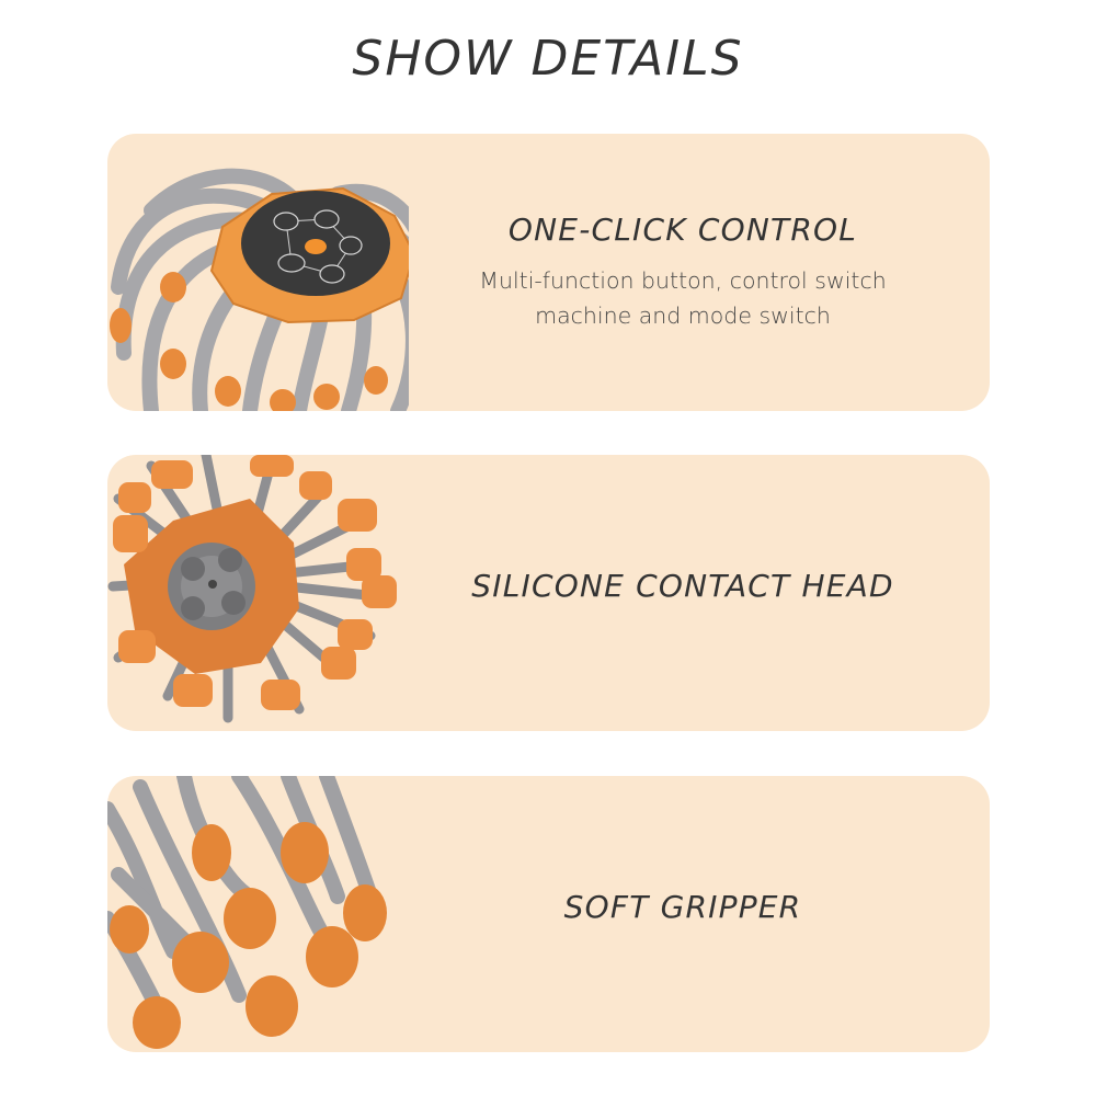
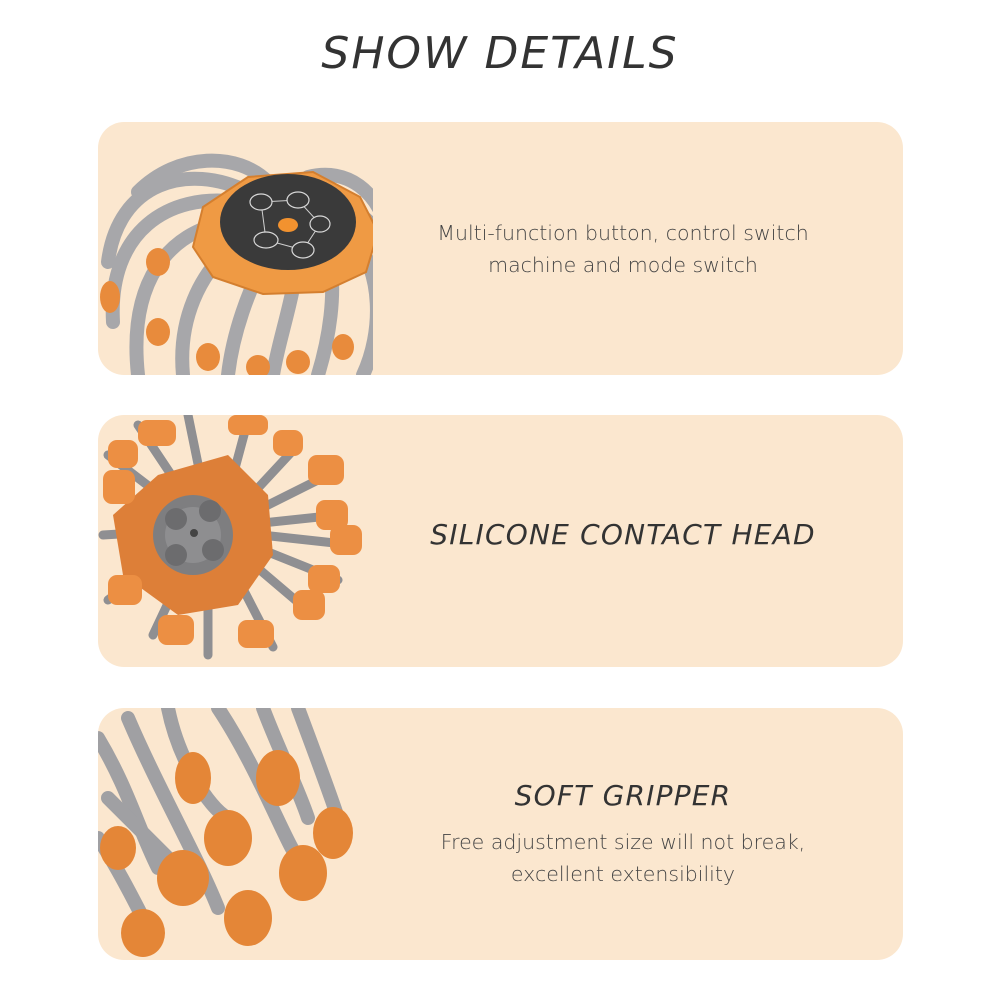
  SHOW DETAILS
- ONE-CLICK CONTROL
  Multi-function button, control switch
  machine and mode switch
  SILICONE CONTACT HEAD
  SOFT GRIPPER
+ Free adjustment size will not break,
+ excellent extensibility
